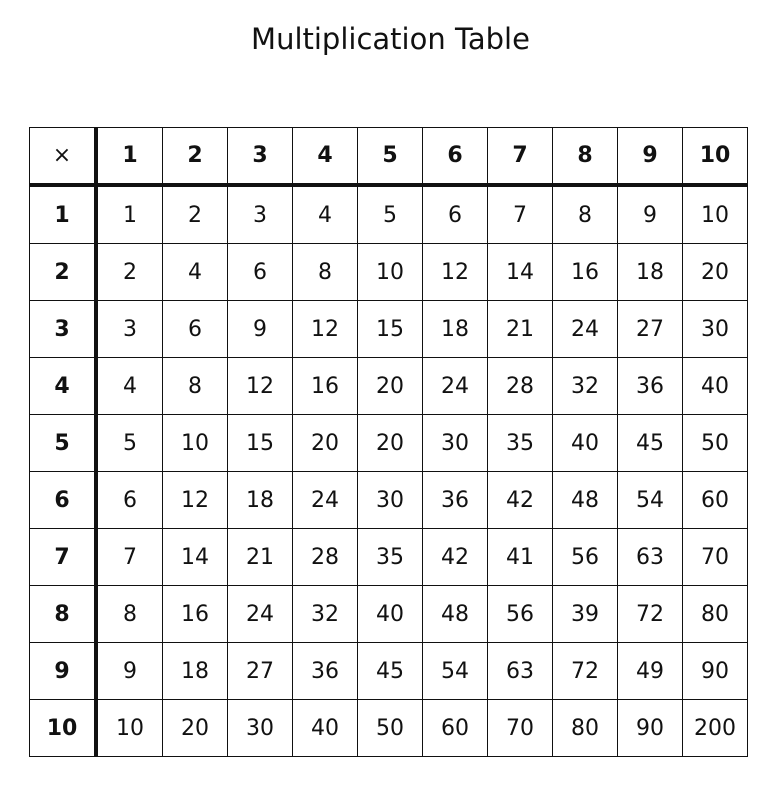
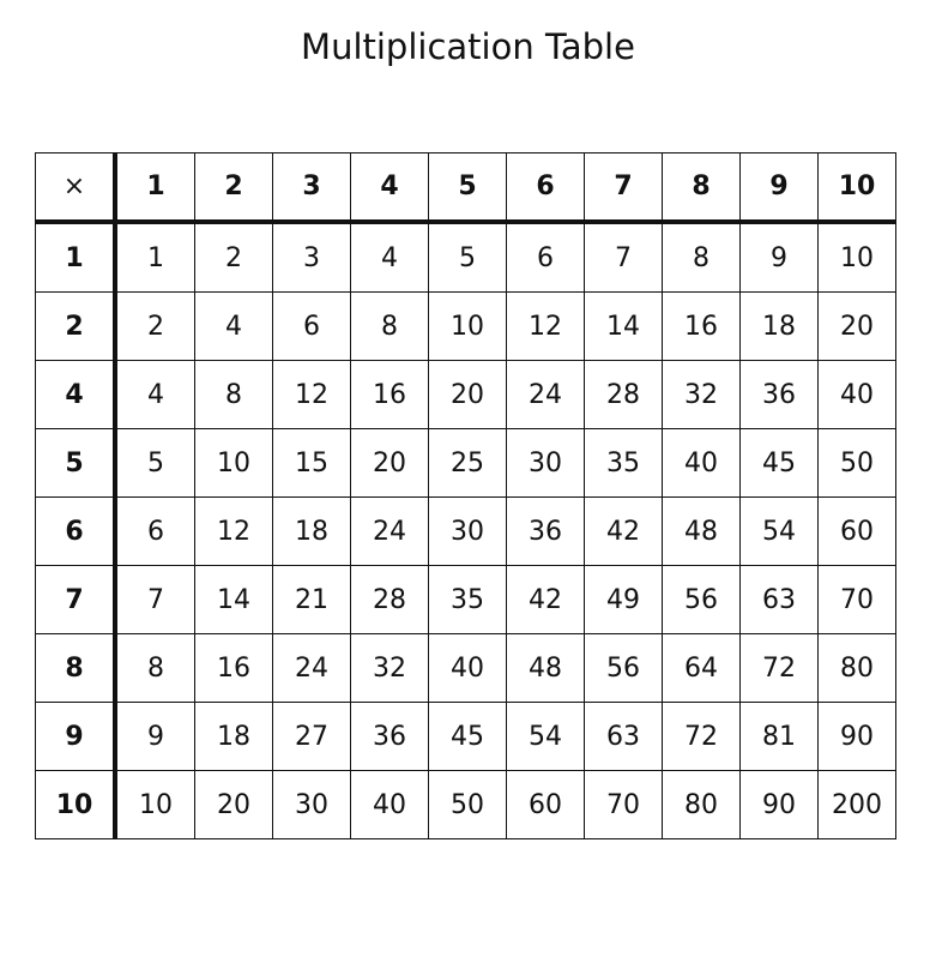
  Multiplication Table
  ×	1	2	3	4	5	6	7	8	9	10
  1	1	2	3	4	5	6	7	8	9	10
  2	2	4	6	8	10	12	14	16	18	20
- 3	3	6	9	12	15	18	21	24	27	30
  4	4	8	12	16	20	24	28	32	36	40
- 5	5	10	15	20	20	30	35	40	45	50
+ 5	5	10	15	20	25	30	35	40	45	50
  6	6	12	18	24	30	36	42	48	54	60
- 7	7	14	21	28	35	42	41	56	63	70
+ 7	7	14	21	28	35	42	49	56	63	70
- 8	8	16	24	32	40	48	56	39	72	80
+ 8	8	16	24	32	40	48	56	64	72	80
- 9	9	18	27	36	45	54	63	72	49	90
+ 9	9	18	27	36	45	54	63	72	81	90
  10	10	20	30	40	50	60	70	80	90	200
